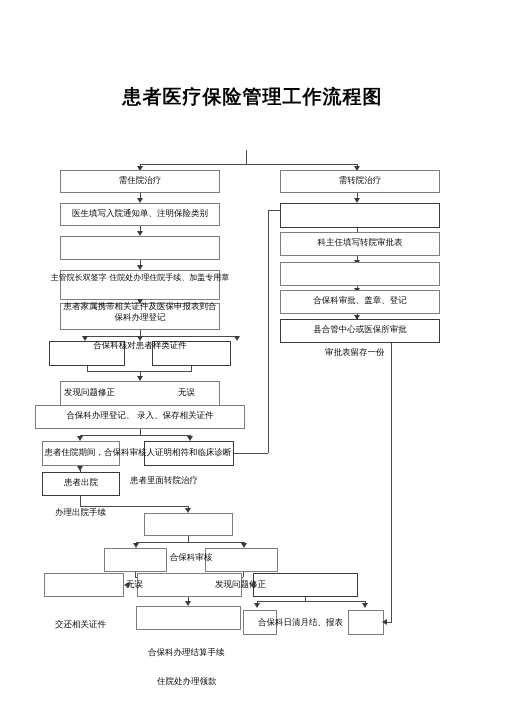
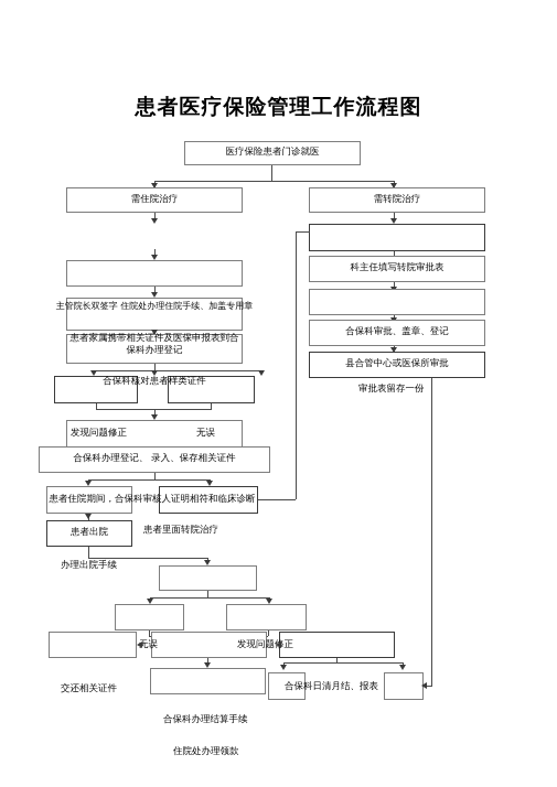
  患者医疗保险管理工作流程图
+ 医疗保险患者门诊就医
  需住院治疗
- 医生填写入院通知单、注明保险类别
  主管院长双签字 住院处办理住院手续、加盖专用章
  患者家属携带相关证件及医保申报表到合保科办理登记
  合保科核对患者样类证件
  发现问题修正
  无误
  合保科办理登记、 录入、保存相关证件
  患者住院期间，合保科审核人证明相符和临床诊断
  患者出院
  患者里面转院治疗
  办理出院手续
- 合保科审核
  无误
  发现问题修正
  合保科日清月结、报表
  交还相关证件
  合保科办理结算手续
  住院处办理领款
  需转院治疗
  科主任填写转院审批表
  合保科审批、盖章、登记
  县合管中心或医保所审批
  审批表留存一份
